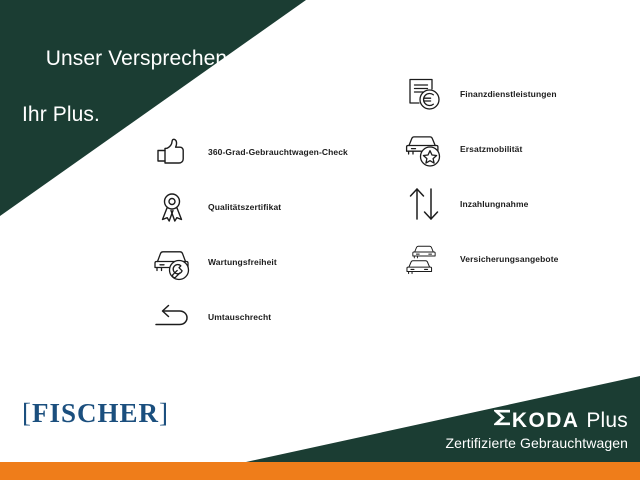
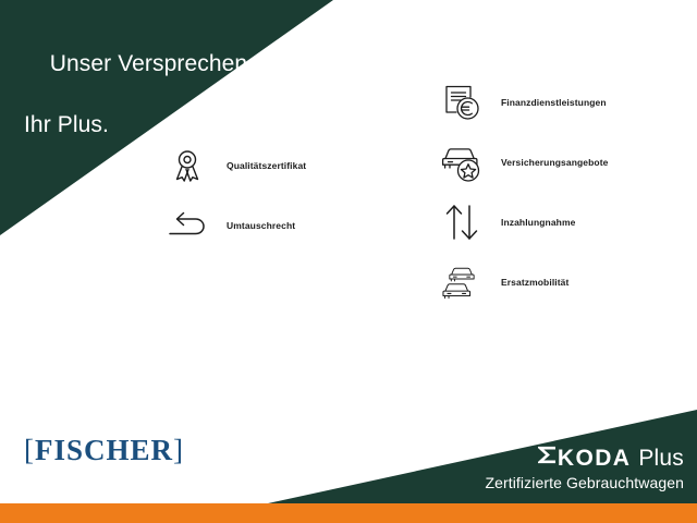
  Unser Versprechen.
  Ihr Plus.
- 360-Grad-Gebrauchtwagen-Check
  Qualitätszertifikat
- Wartungsfreiheit
  Umtauschrecht
  Finanzdienstleistungen
- Ersatzmobilität
+ Versicherungsangebote
  Inzahlungnahme
- Versicherungsangebote
+ Ersatzmobilität
  [FISCHER]
  KODA
  Plus
  Zertifizierte Gebrauchtwagen
